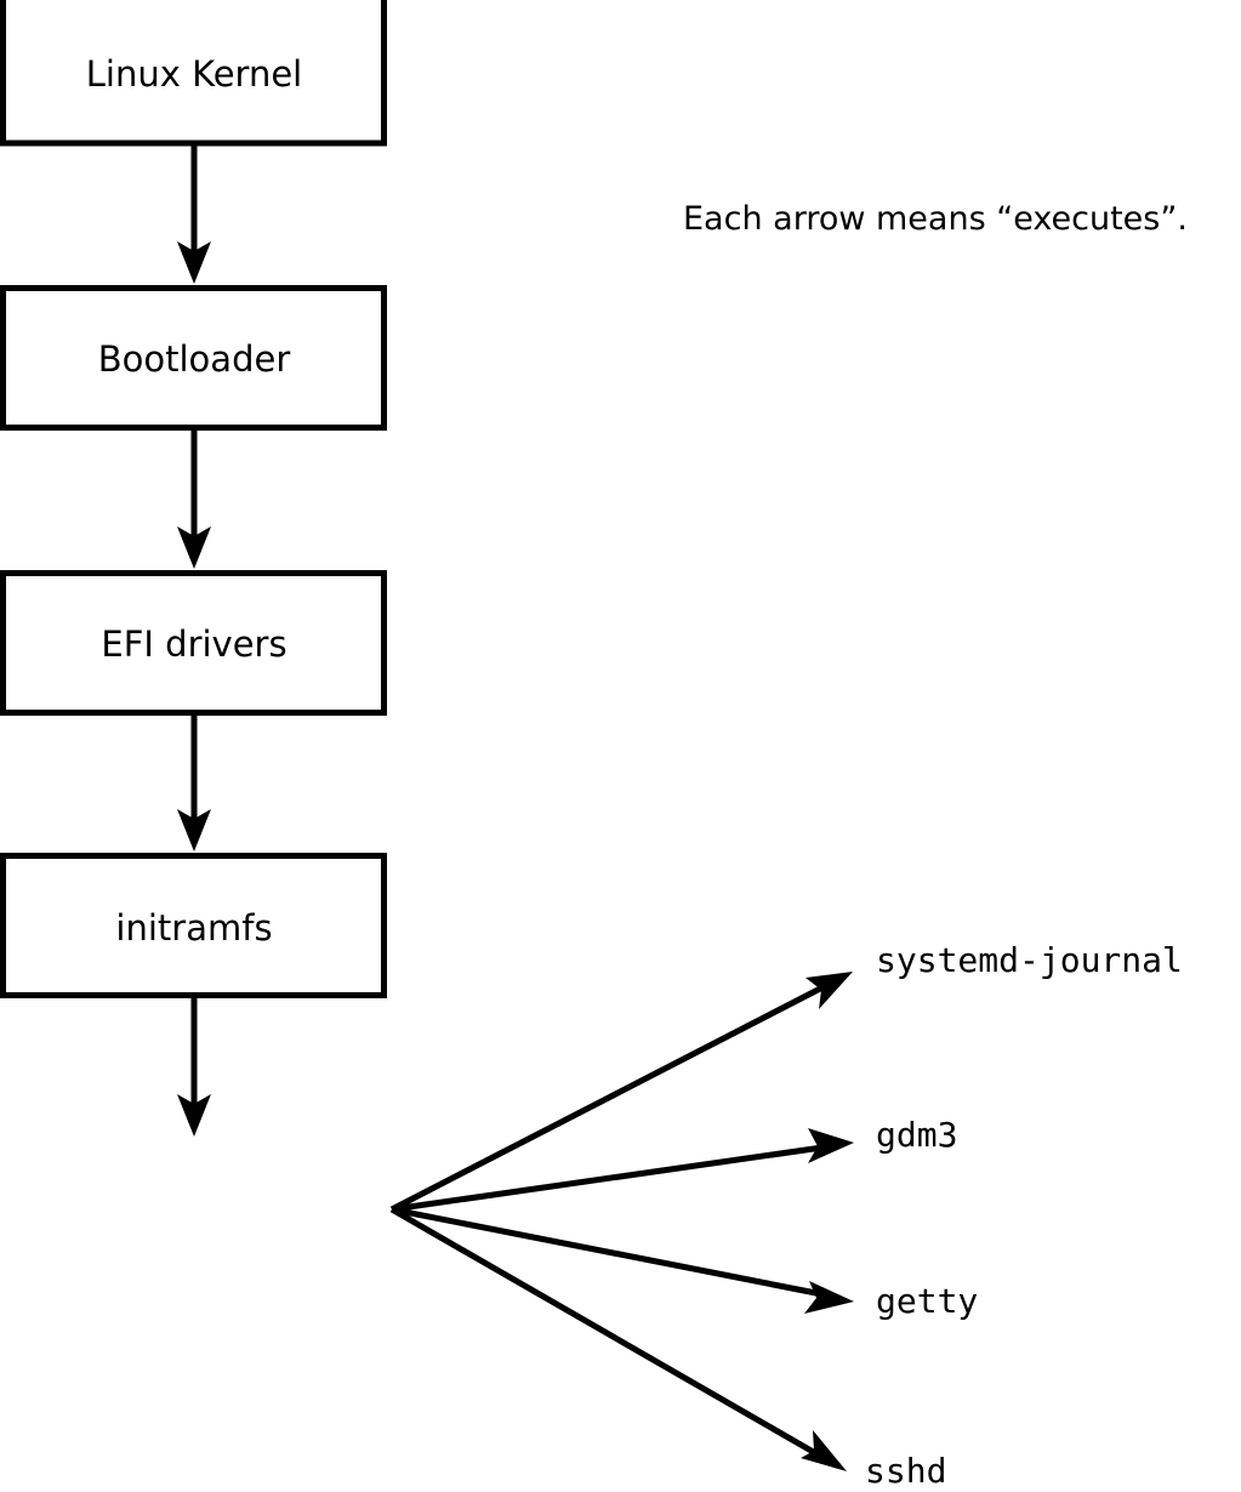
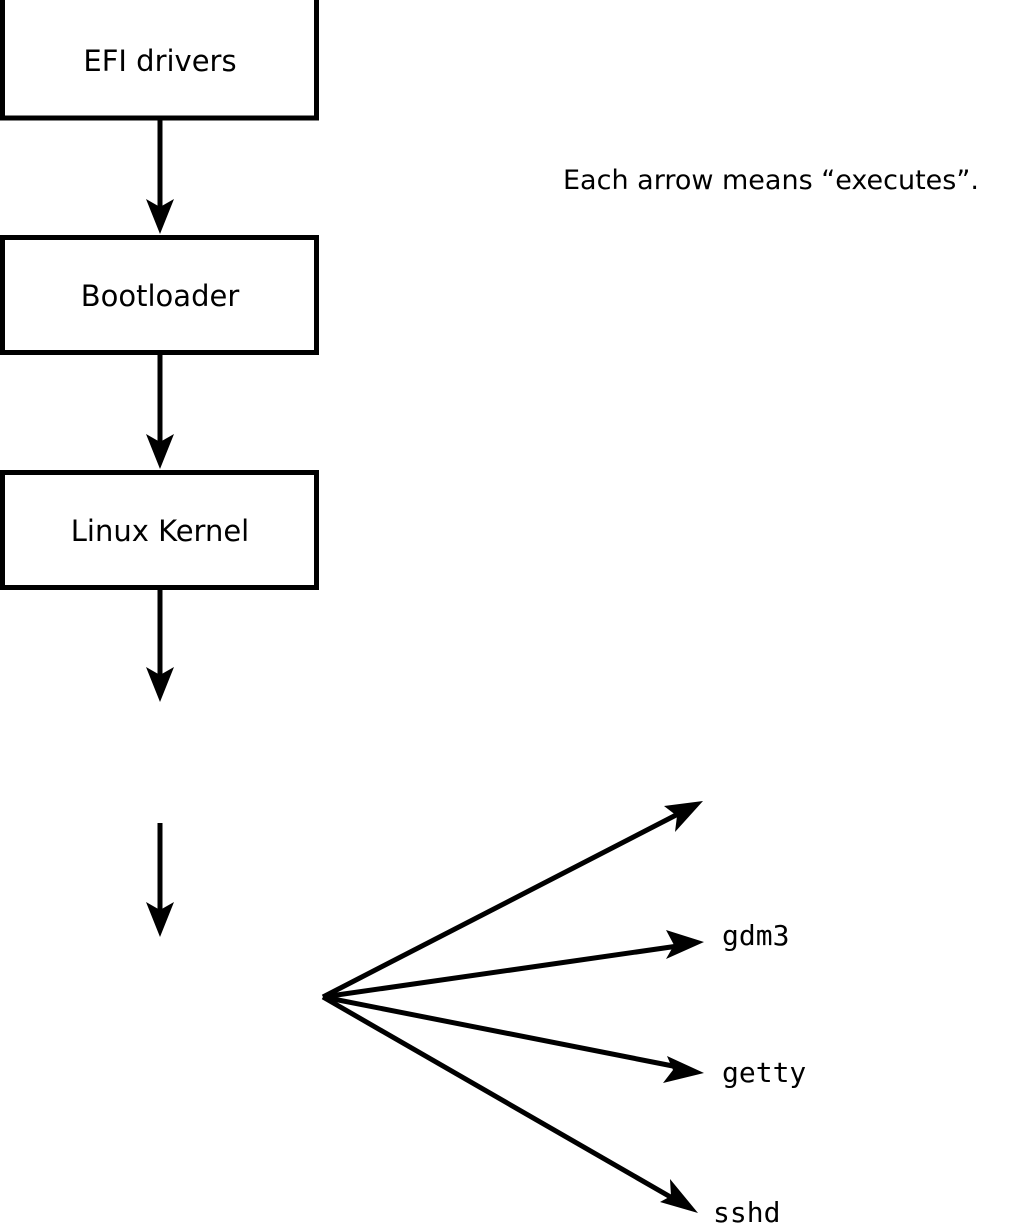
- Linux Kernel
+ EFI drivers
  Bootloader
- EFI drivers
+ Linux Kernel
- initramfs
- systemd-journal
  gdm3
  getty
  sshd
  Each arrow means “executes”.
